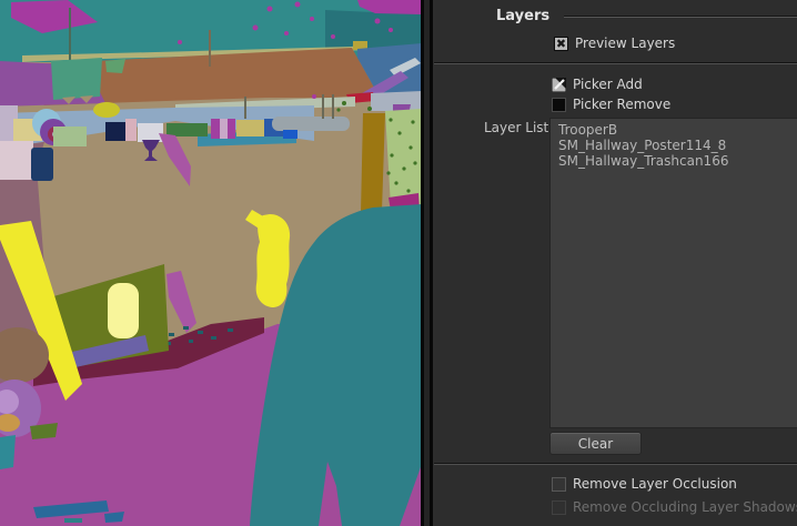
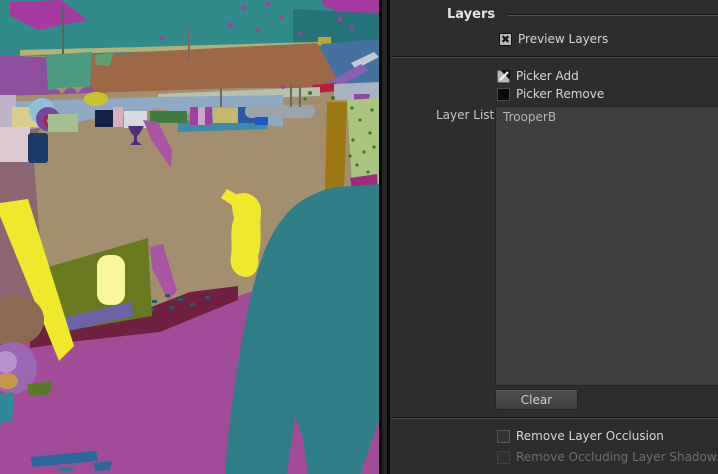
  Layers
  ✖
  Preview Layers
  Picker Add
  Picker Remove
  Layer List
  TrooperB
- SM_Hallway_Poster114_8
- SM_Hallway_Trashcan166
  Clear
  Remove Layer Occlusion
  Remove Occluding Layer Shadow
